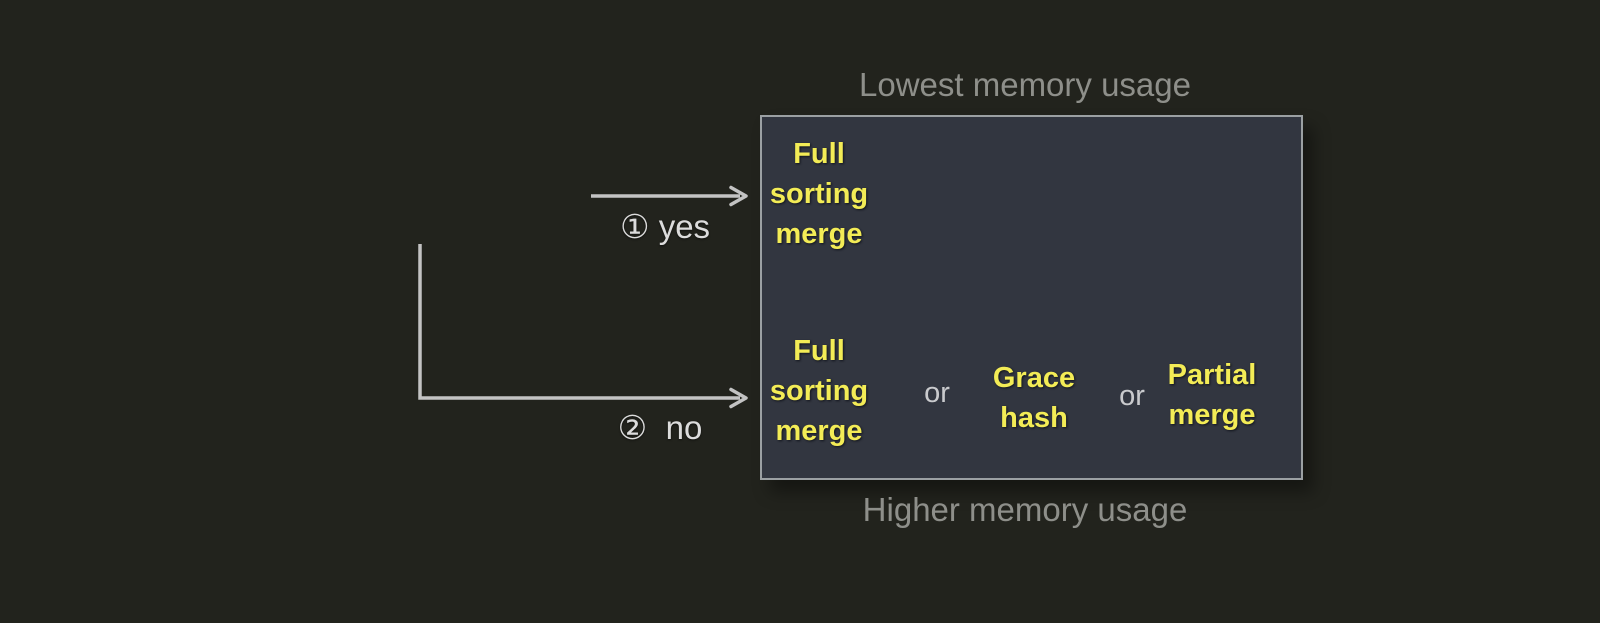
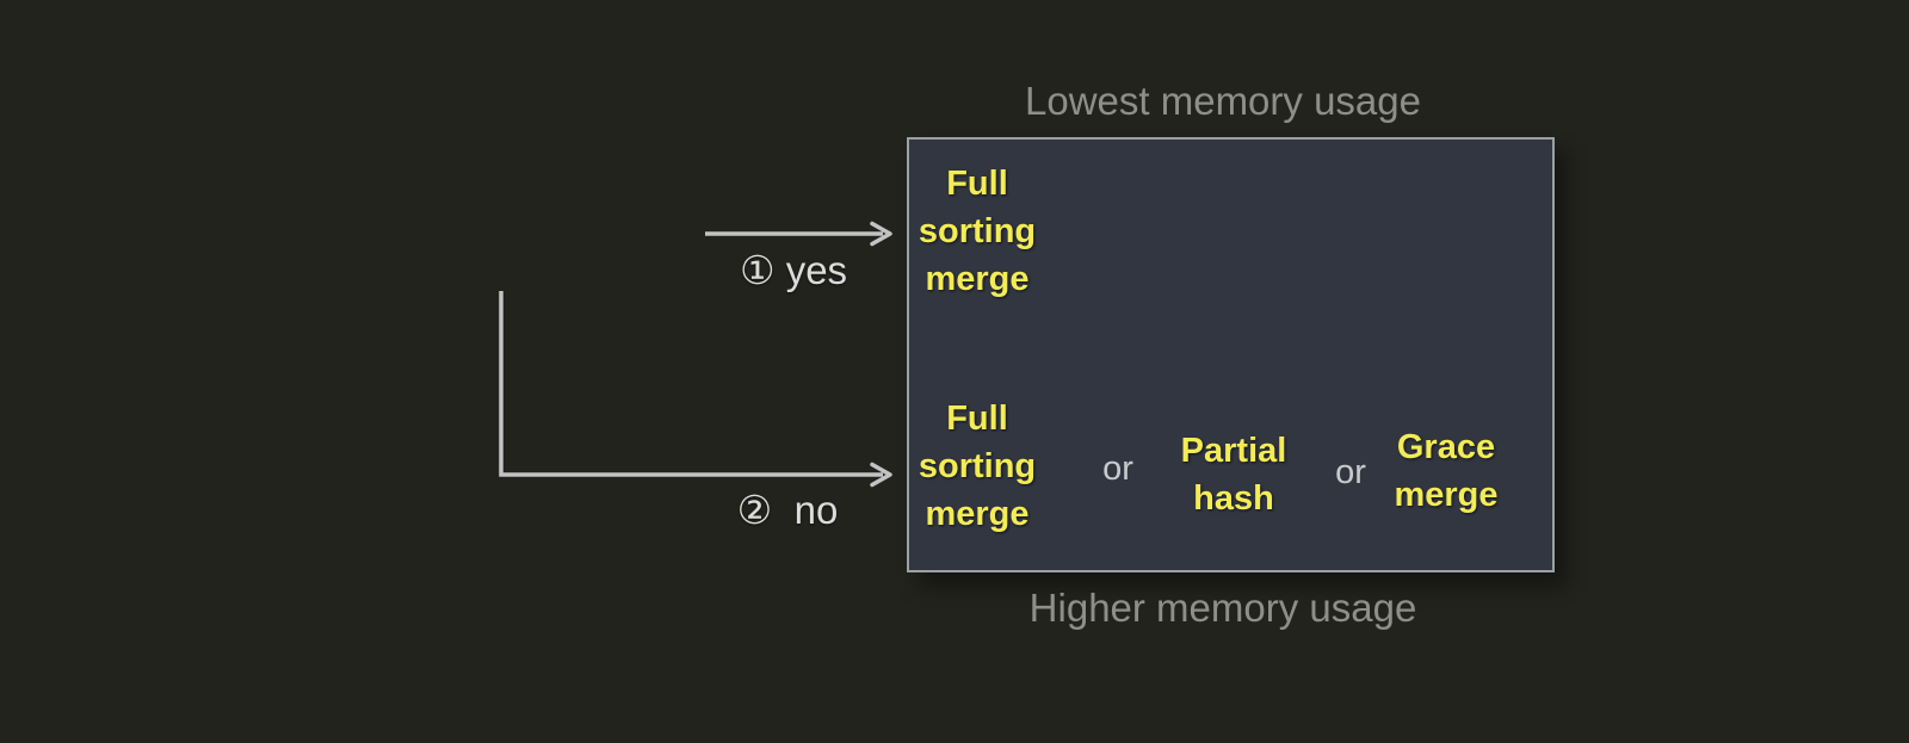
  ① yes
  ② no
  Lowest memory usage
  Full
  sorting
  merge
  Full
  sorting
  merge
  or
- Grace
+ Partial
  hash
  or
- Partial
+ Grace
  merge
  Higher memory usage
